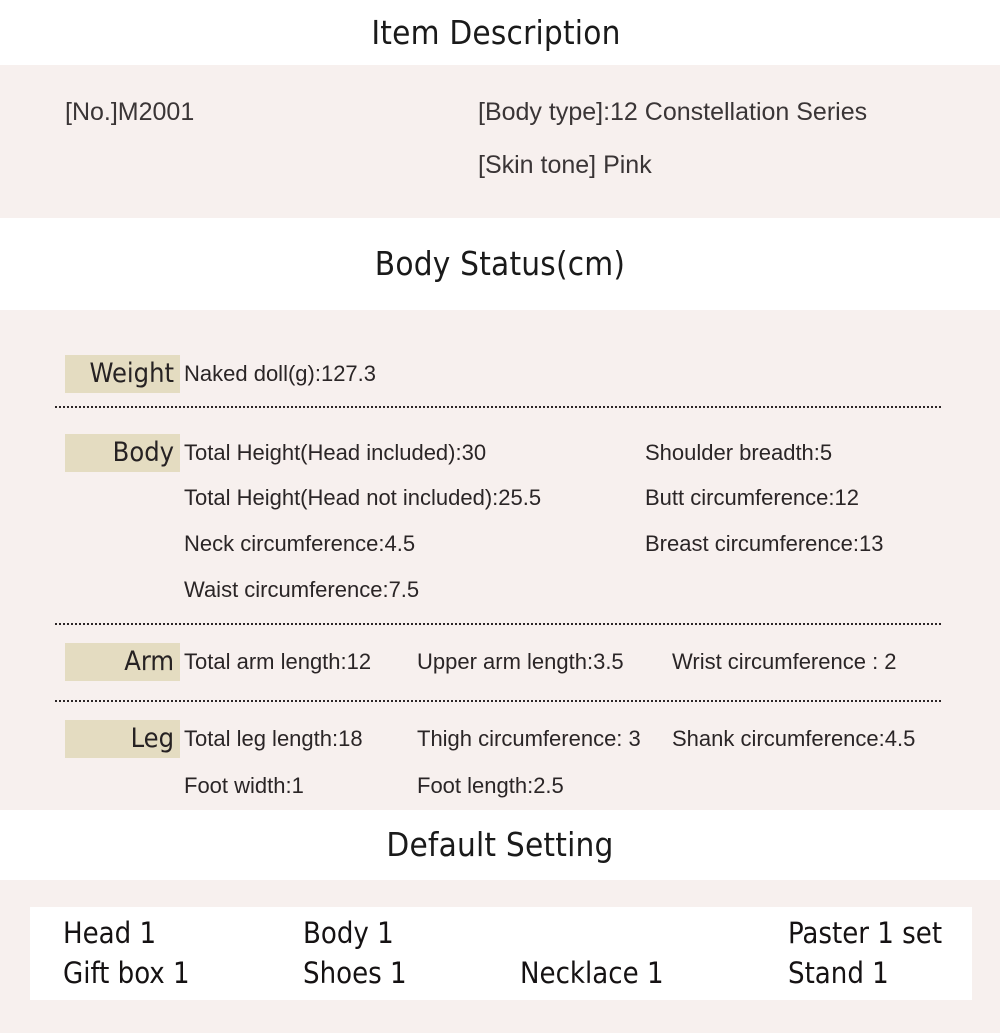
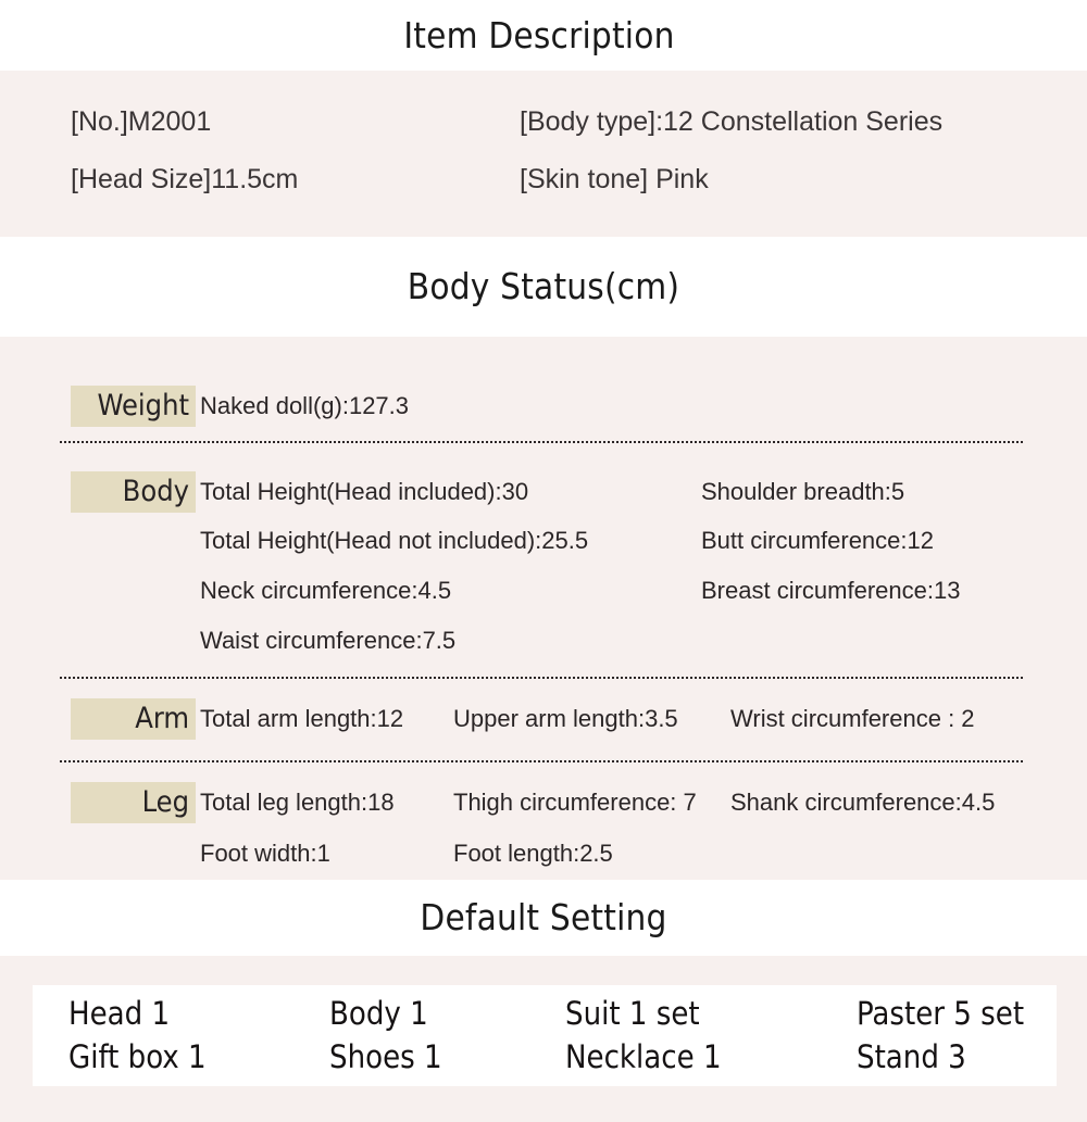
  Item Description
  [No.]M2001
  [Body type]:12 Constellation Series
+ [Head Size]11.5cm
  [Skin tone] Pink
  Body Status(cm)
  Weight
  Naked doll(g):127.3
  Body
  Total Height(Head included):30
  Shoulder breadth:5
  Total Height(Head not included):25.5
  Butt circumference:12
  Neck circumference:4.5
  Breast circumference:13
  Waist circumference:7.5
  Arm
  Total arm length:12
  Upper arm length:3.5
  Wrist circumference : 2
  Leg
  Total leg length:18
- Thigh circumference: 3
+ Thigh circumference: 7
  Shank circumference:4.5
  Foot width:1
  Foot length:2.5
  Default Setting
  Head 1
  Body 1
+ Suit 1 set
- Paster 1 set
+ Paster 5 set
  Gift box 1
  Shoes 1
  Necklace 1
- Stand 1
+ Stand 3
